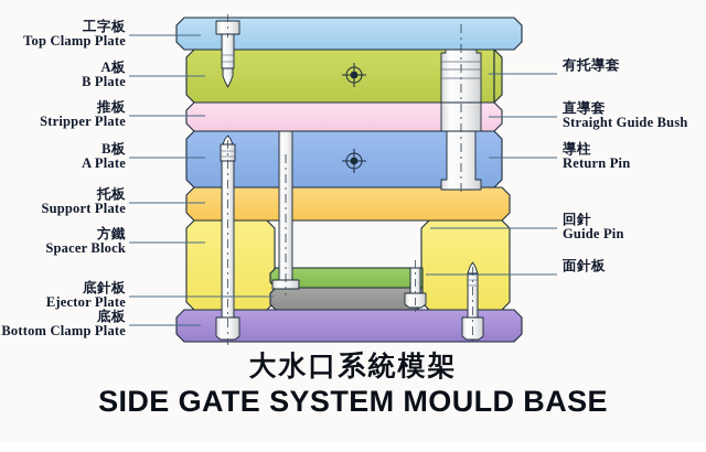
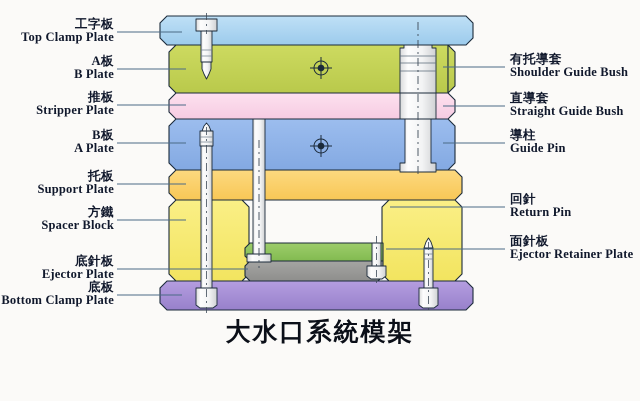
  工字板
  Top Clamp Plate
  A板
  B Plate
  推板
  Stripper Plate
  B板
  A Plate
  托板
  Support Plate
  方鐵
  Spacer Block
  底針板
  Ejector Plate
  底板
  Bottom Clamp Plate
  有托導套
+ Shoulder Guide Bush
  直導套
  Straight Guide Bush
  導柱
- Return Pin
+ Guide Pin
  回針
- Guide Pin
+ Return Pin
  面針板
+ Ejector Retainer Plate
  大水口系統模架
- SIDE GATE SYSTEM MOULD BASE
